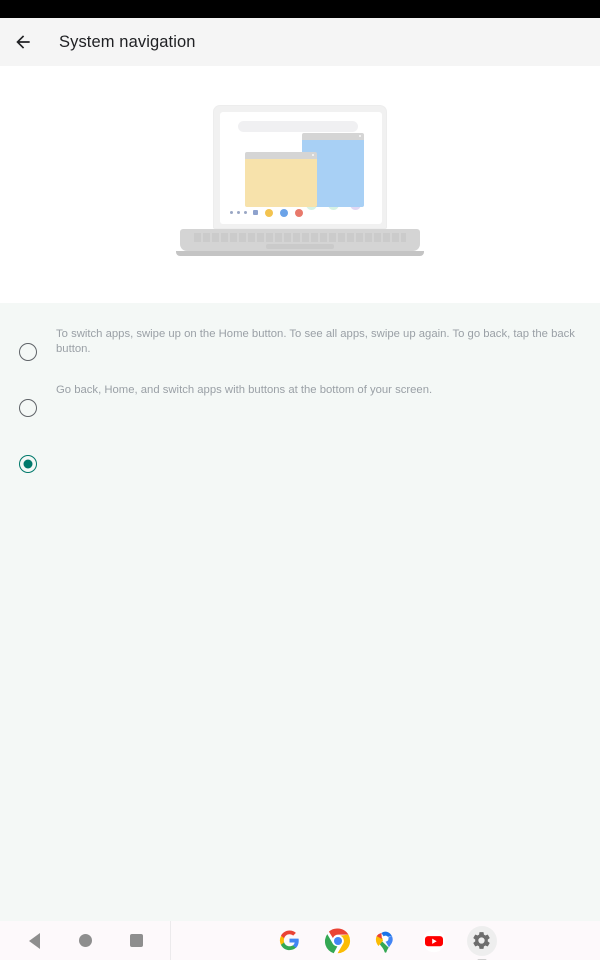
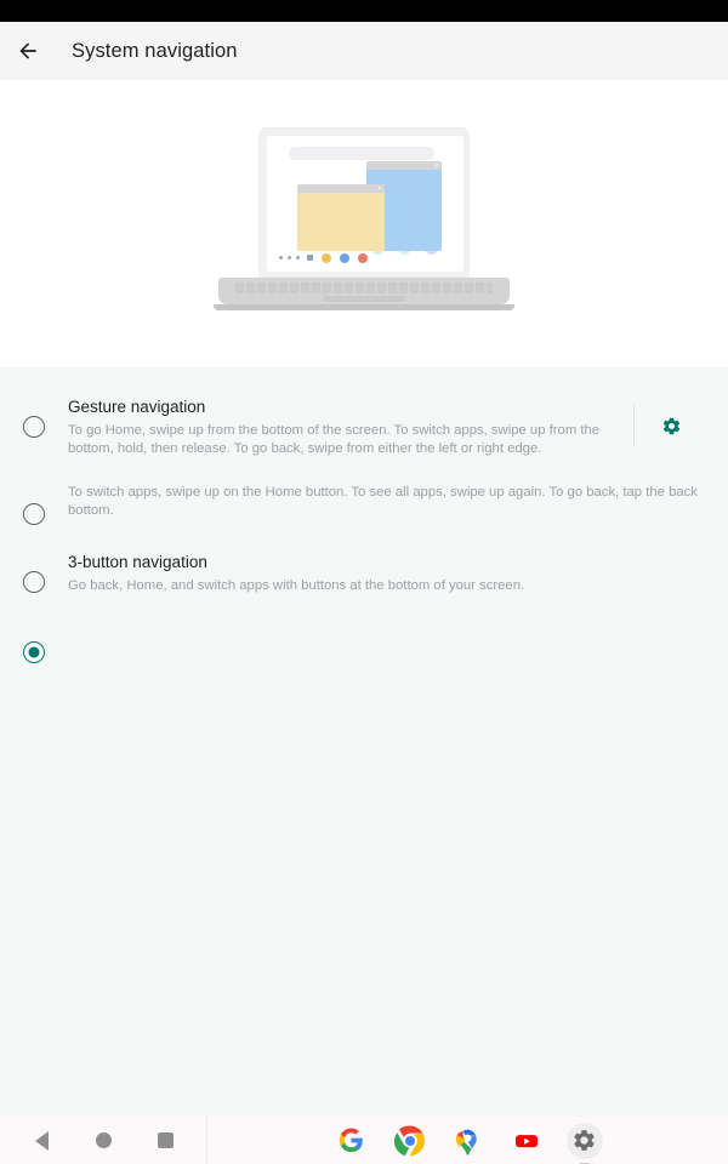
  System navigation
+ Gesture navigation
+ To go Home, swipe up from the bottom of the screen. To switch apps, swipe up from the bottom, hold, then release. To go back, swipe from either the left or right edge.
- To switch apps, swipe up on the Home button. To see all apps, swipe up again. To go back, tap the back button.
+ To switch apps, swipe up on the Home button. To see all apps, swipe up again. To go back, tap the back bottom.
+ 3-button navigation
  Go back, Home, and switch apps with buttons at the bottom of your screen.
